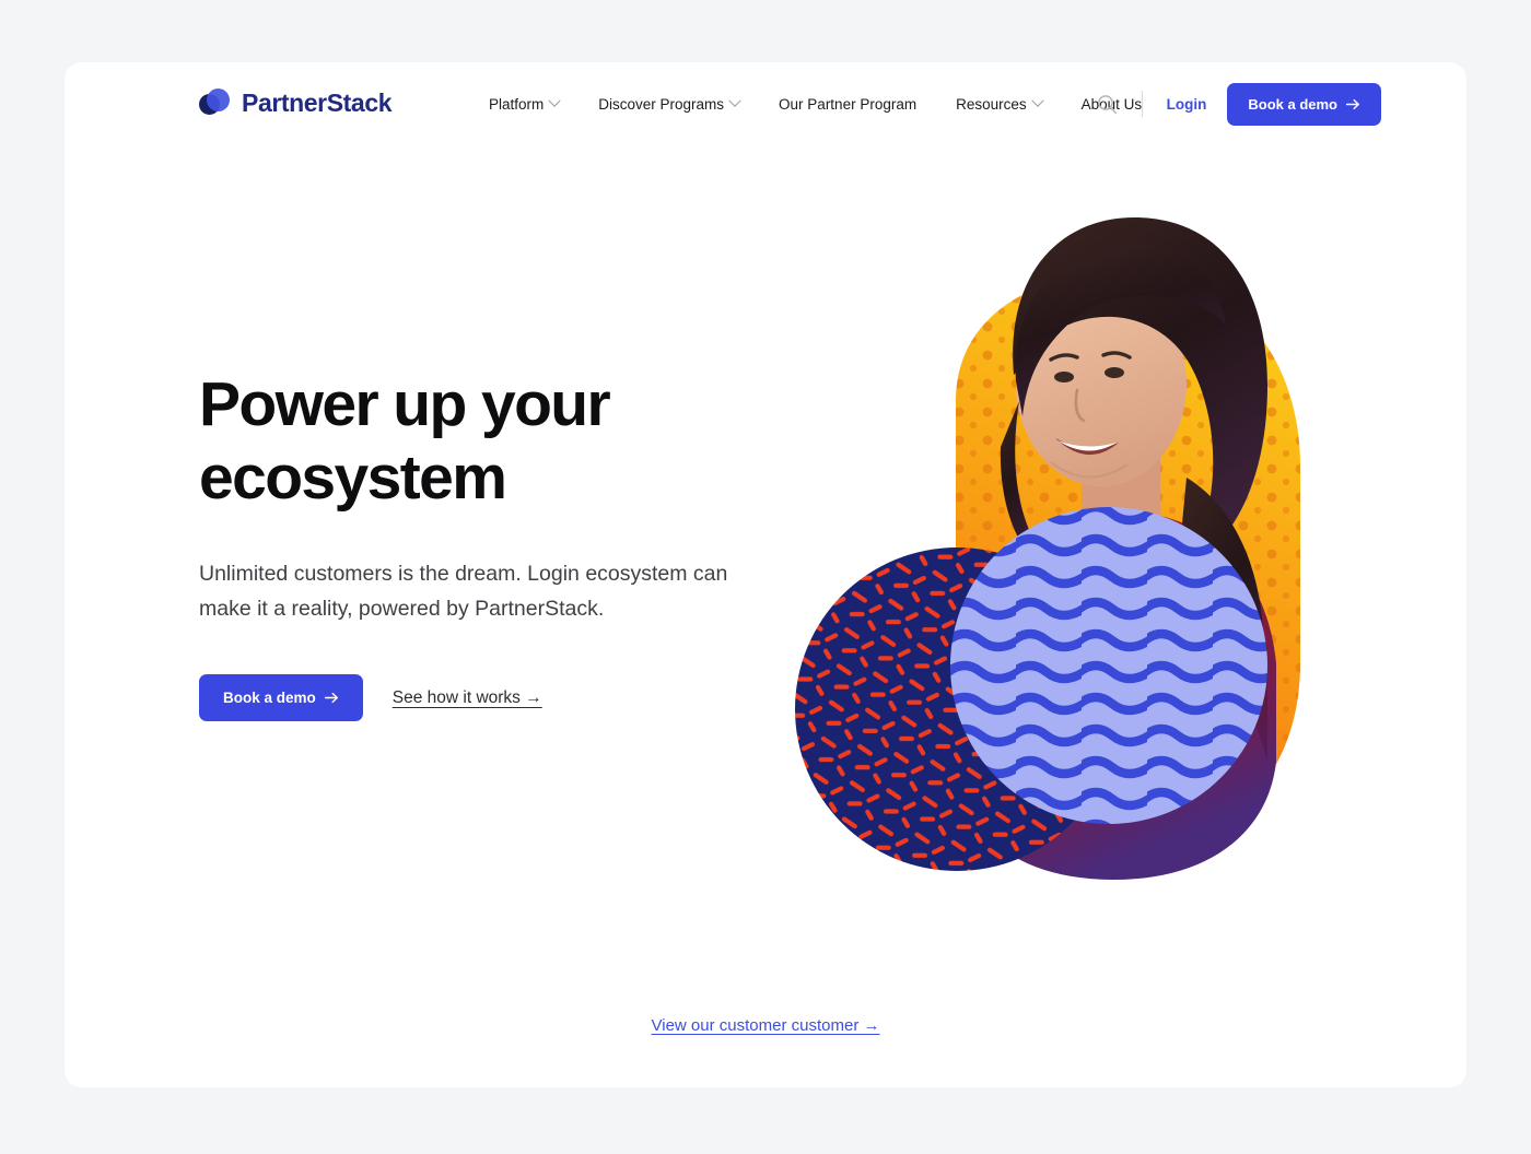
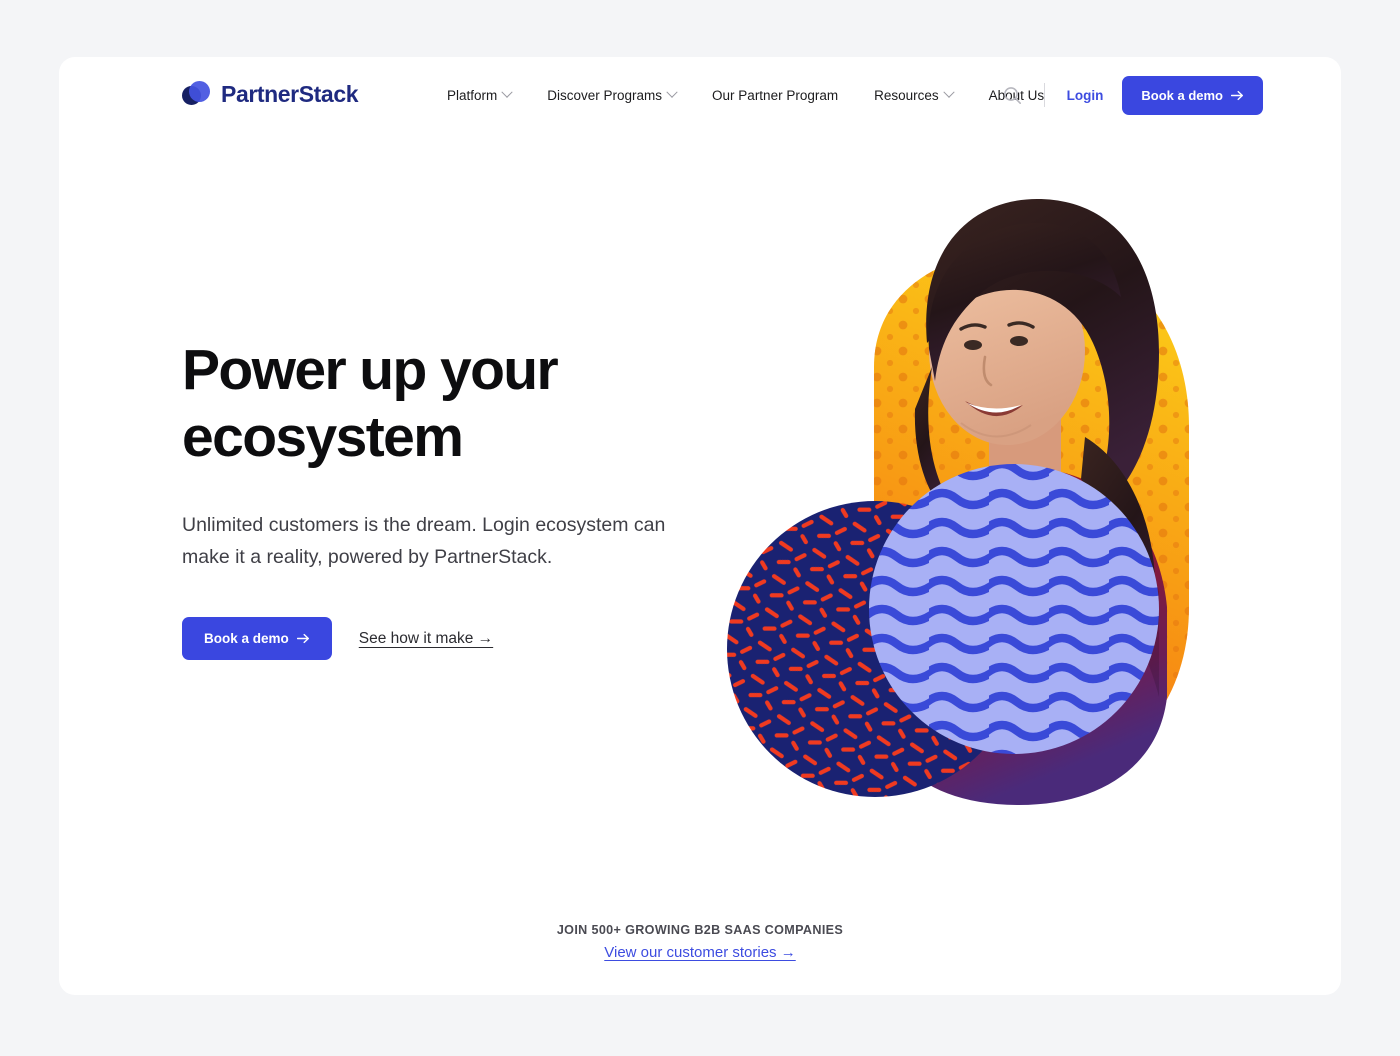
  PartnerStack
  Platform
  Discover Programs
  Our Partner Program
  Resources
  Abot Us
  Login
  Book a demo
  Power up your
  ecosystem
  Unlimited customers is the dream. Login ecosystem can make it a reality, powered by PartnerStack.
  Book a demo
- See how it works →
+ See how it make →
+ JOIN 500+ GROWING B2B SAAS COMPANIES
- View our customer customer →
+ View our customer stories →
